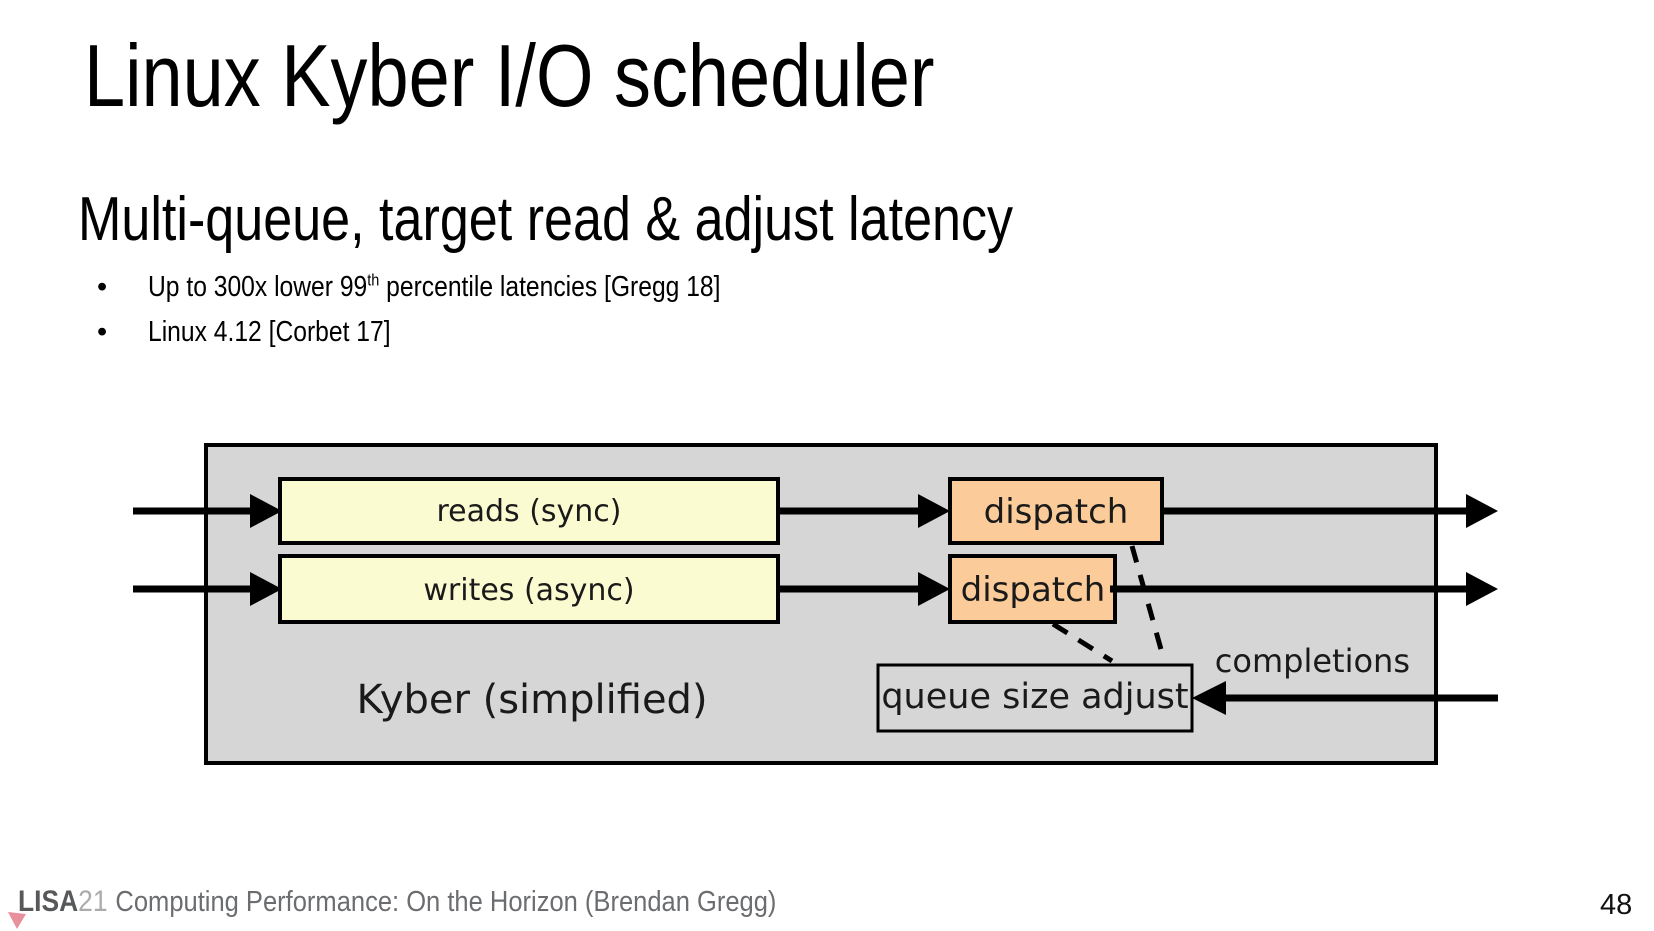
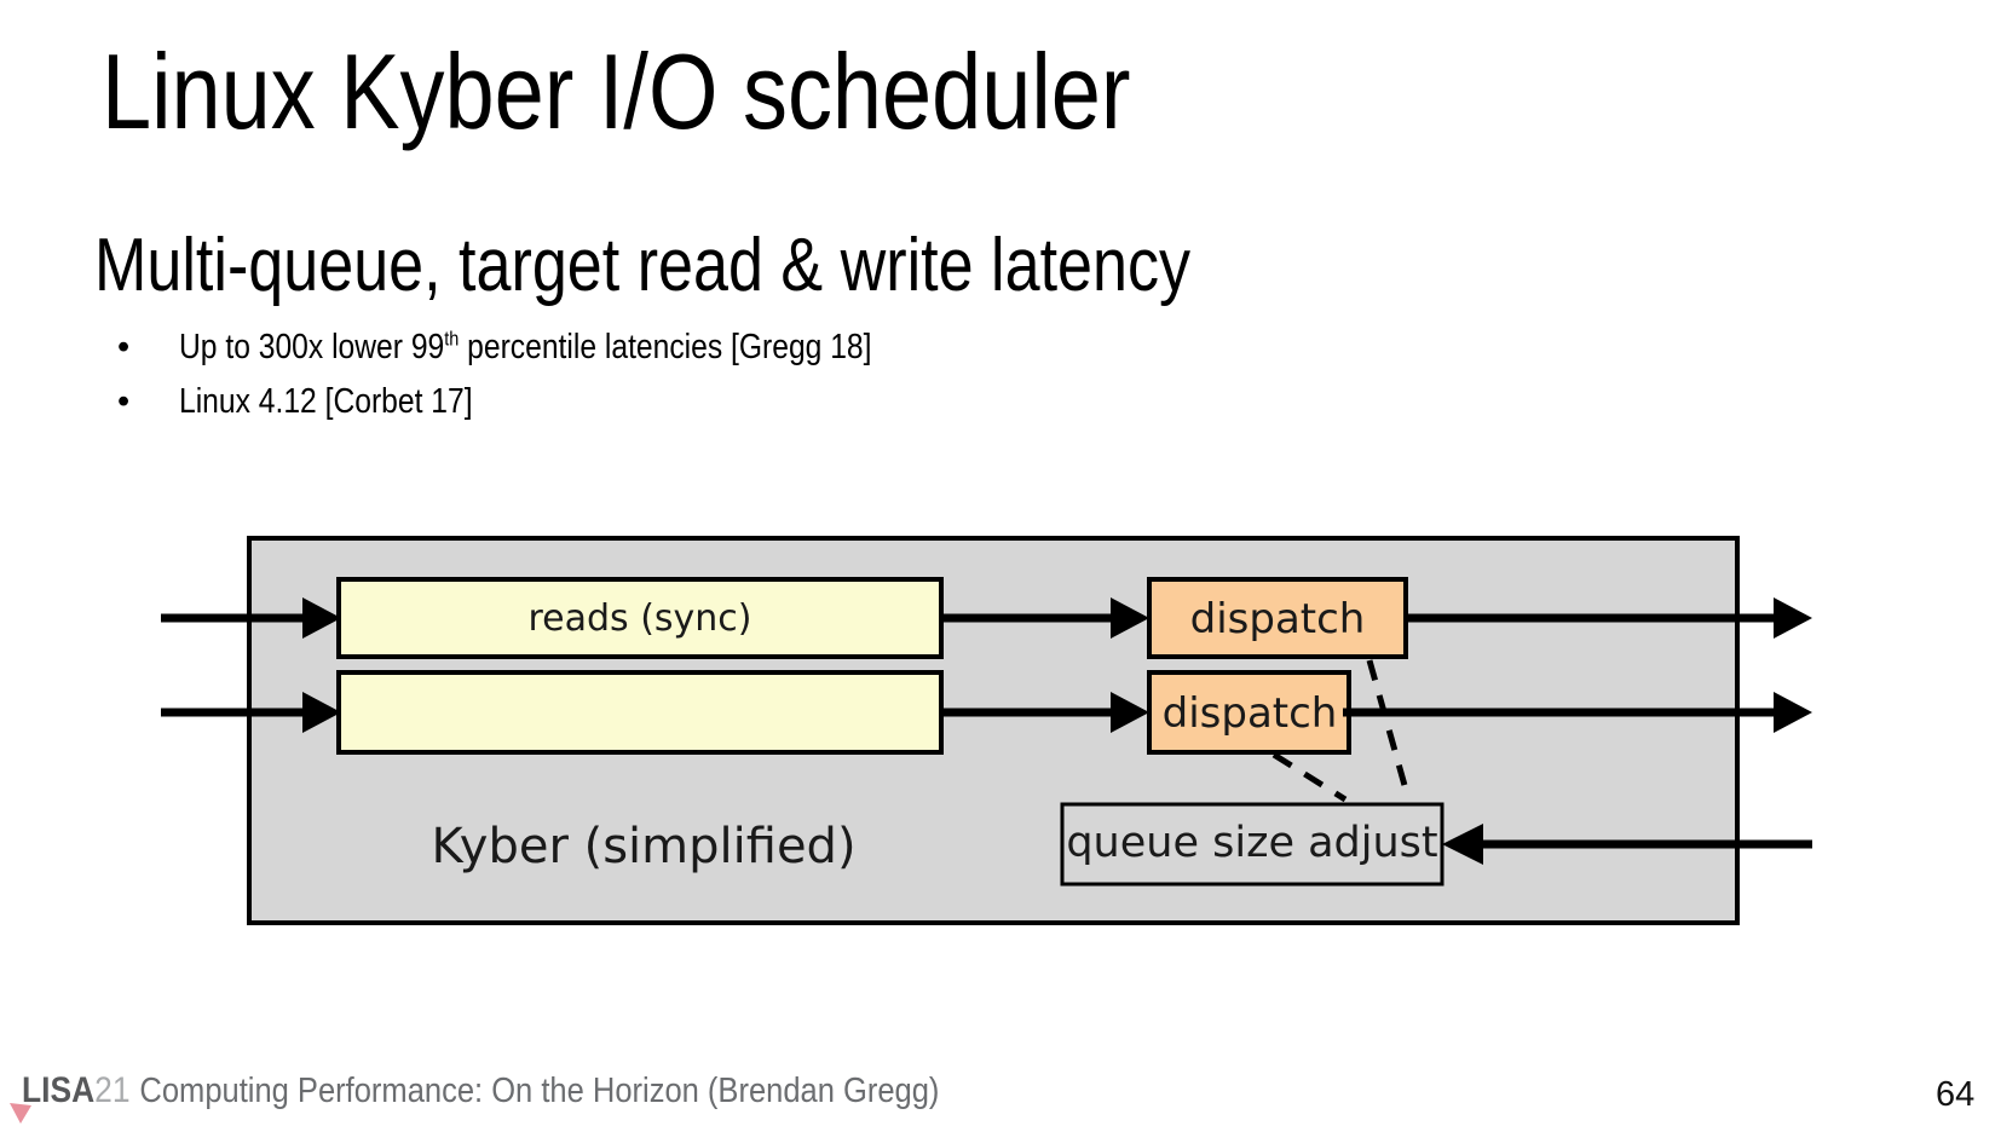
  reads (sync)
- writes (async)
  dispatch
  dispatch
  queue size adjust
- completions
  Kyber (simplified)
  Linux Kyber I/O scheduler
- Multi-queue, target read & adjust latency
+ Multi-queue, target read & write latency
  •
  Up to 300x lower 99th percentile latencies [Gregg 18]
  •
  Linux 4.12 [Corbet 17]
  LISA21 Computing Performance: On the Horizon (Brendan Gregg)
- 48
+ 64
